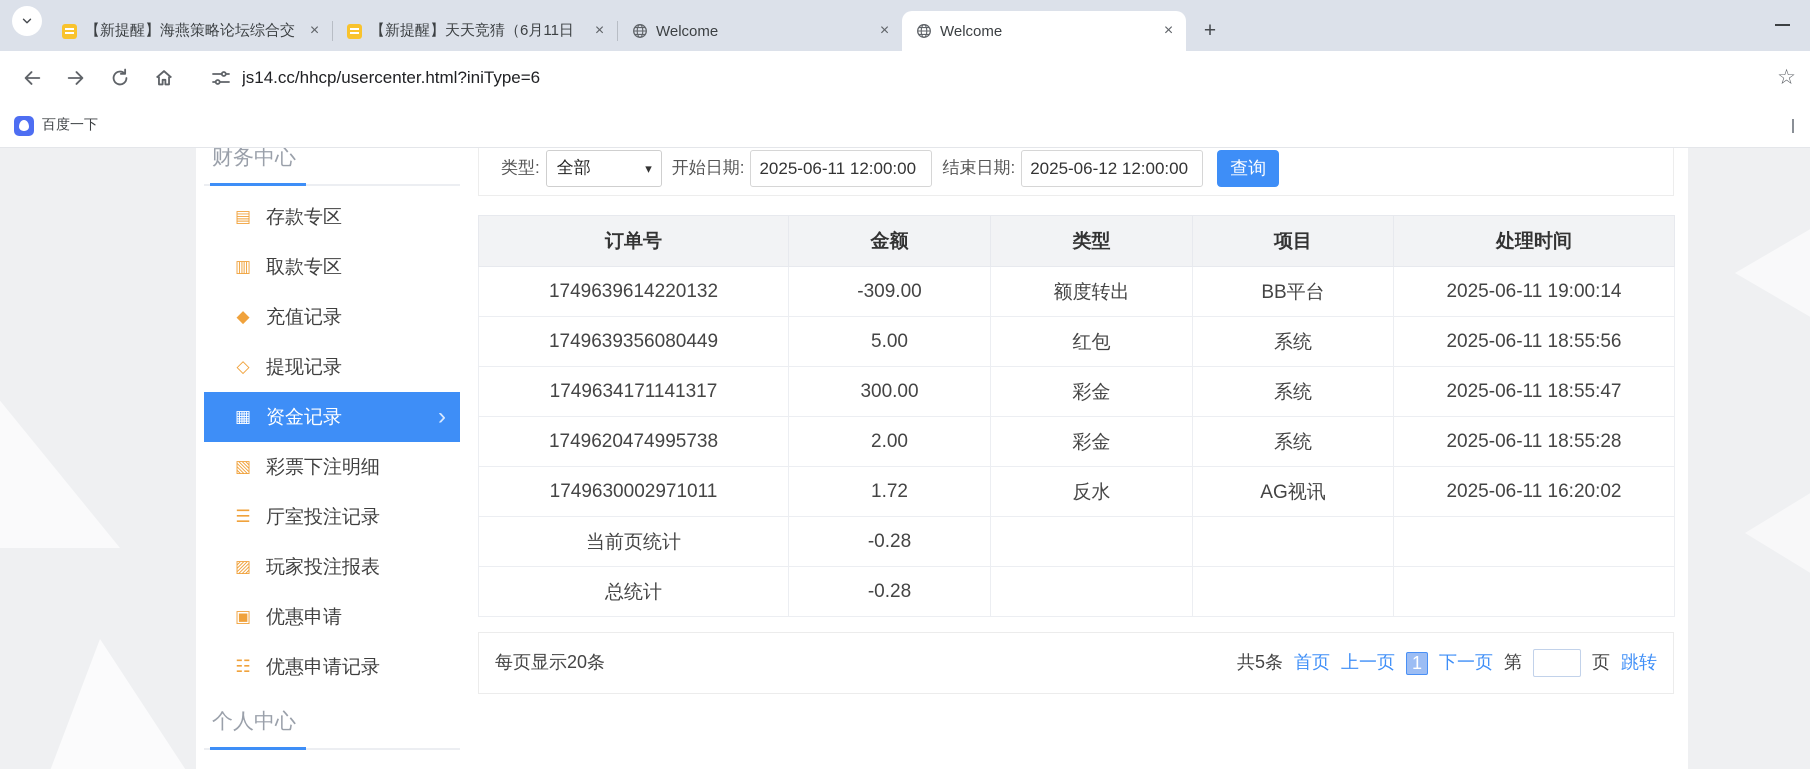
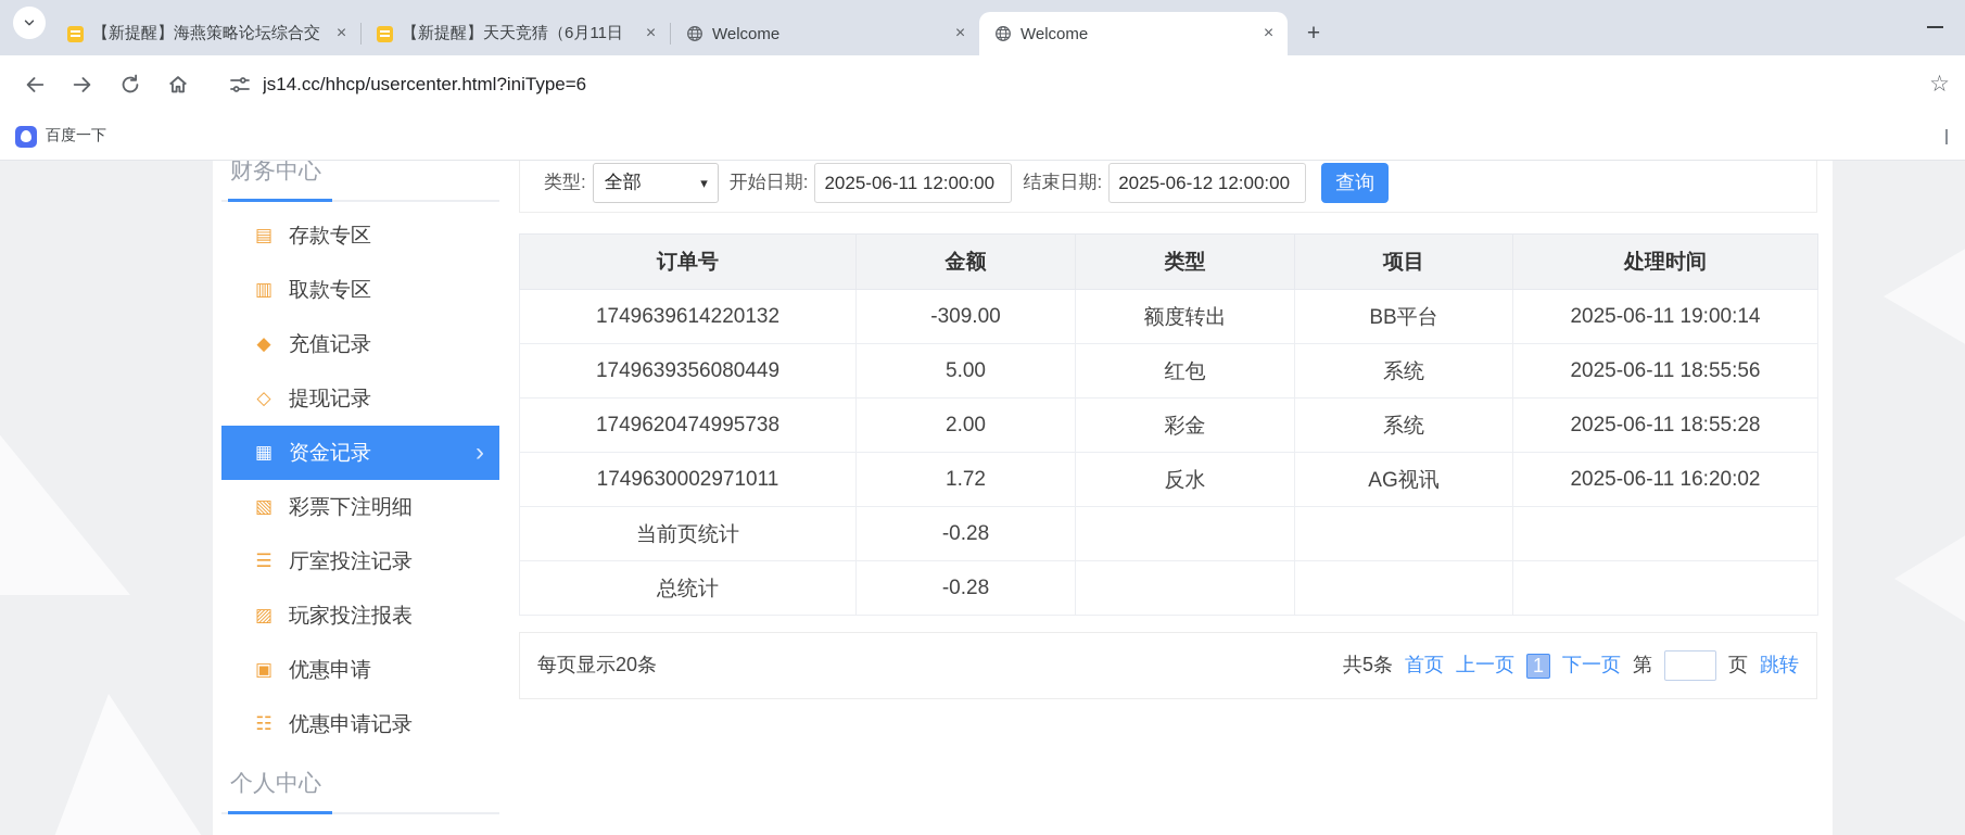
  【新提醒】海燕策略论坛综合交
  ×
  【新提醒】天天竞猜（6月11日
  ×
  Welcome
  ×
  Welcome
  ×
  +
  js14.cc/hhcp/usercenter.html?iniType=6
  ☆
  百度一下
  财务中心
  ▤
  存款专区
  ▥
  取款专区
  ◆
  充值记录
  ◇
  提现记录
  ▦
  资金记录
  ›
  ▧
  彩票下注明细
  ☰
  厅室投注记录
  ▨
  玩家投注报表
  ▣
  优惠申请
  ☷
  优惠申请记录
  个人中心
  类型:
  全部
  ▾
  开始日期:
  2025-06-11 12:00:00
  结束日期:
  2025-06-12 12:00:00
  查询
  订单号	金额	类型	项目	处理时间
  1749639614220132	-309.00	额度转出	BB平台	2025-06-11 19:00:14
  1749639356080449	5.00	红包	系统	2025-06-11 18:55:56
- 1749634171141317	300.00	彩金	系统	2025-06-11 18:55:47
  1749620474995738	2.00	彩金	系统	2025-06-11 18:55:28
  1749630002971011	1.72	反水	AG视讯	2025-06-11 16:20:02
  当前页统计	-0.28
  总统计	-0.28
  每页显示20条
  共5条
  首页
  上一页
  1
  下一页
  第
  页
  跳转
